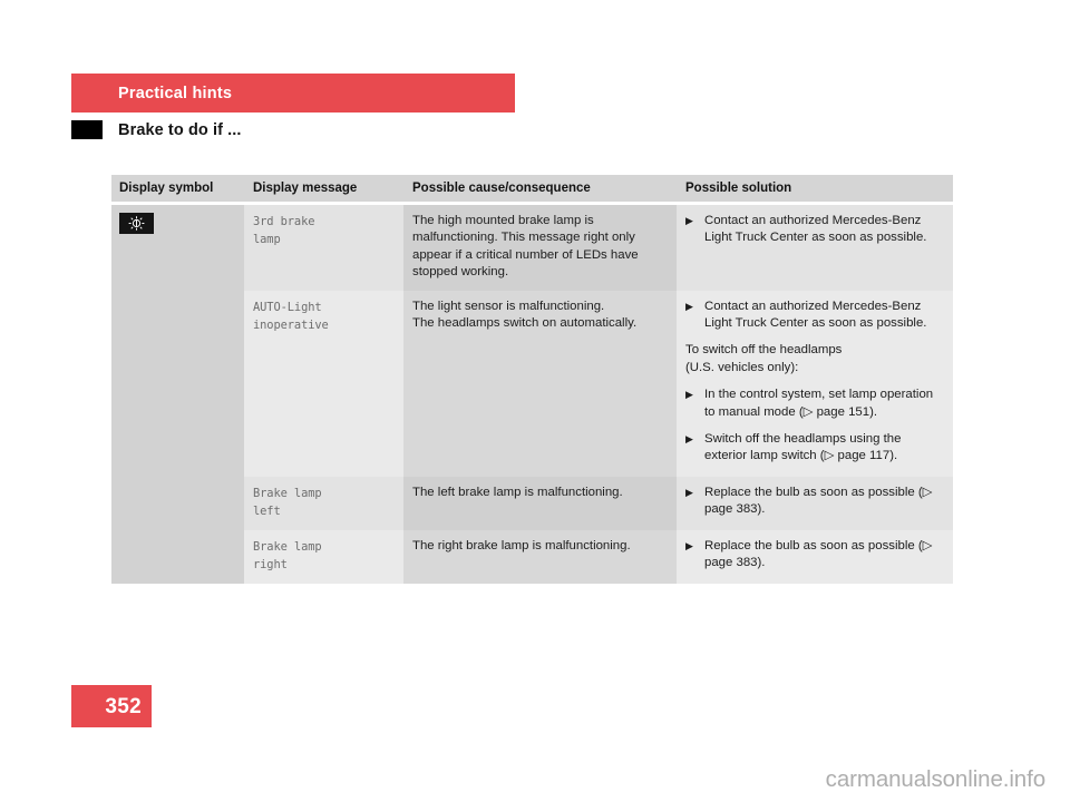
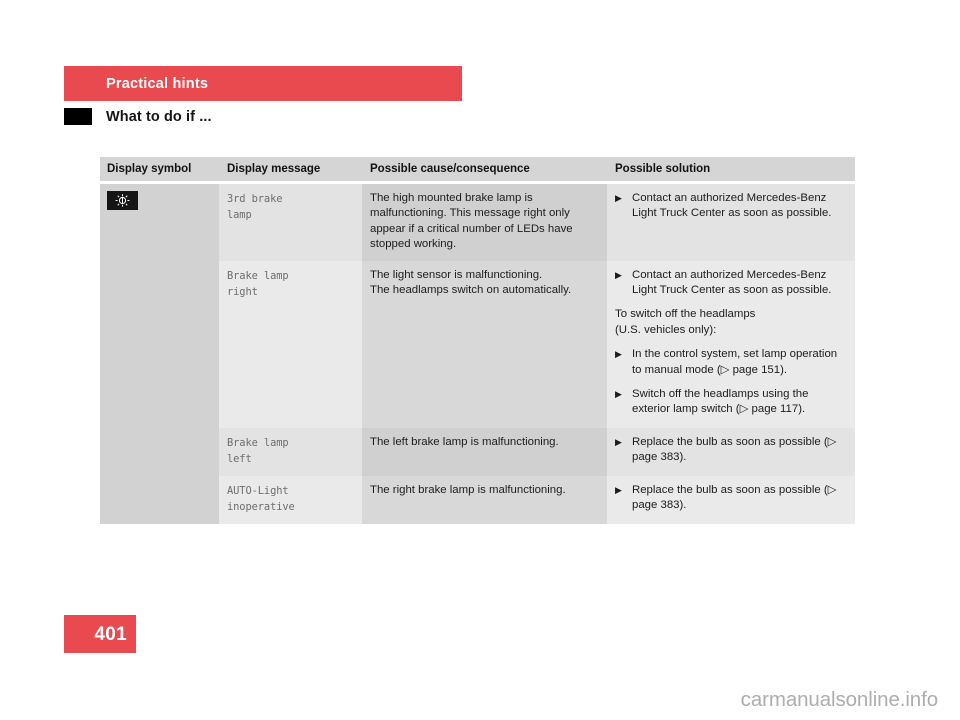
  Practical hints
- Brake to do if ...
+ What to do if ...
  Display symbol	Display message	Possible cause/consequence	Possible solution
  	3rd brake lamp	The high mounted brake lamp is malfunctioning. This message right only appear if a critical number of LEDs have stopped working.	▶ Contact an authorized Mercedes-Benz Light Truck Center as soon as possible.
- AUTO-Light inoperative	The light sensor is malfunctioning. The headlamps switch on automatically.	▶ Contact an authorized Mercedes-Benz Light Truck Center as soon as possible. To switch off the headlamps (U.S. vehicles only): ▶ In the control system, set lamp operation to manual mode (▷ page 151). ▶ Switch off the headlamps using the exterior lamp switch (▷ page 117).
+ Brake lamp right	The light sensor is malfunctioning. The headlamps switch on automatically.	▶ Contact an authorized Mercedes-Benz Light Truck Center as soon as possible. To switch off the headlamps (U.S. vehicles only): ▶ In the control system, set lamp operation to manual mode (▷ page 151). ▶ Switch off the headlamps using the exterior lamp switch (▷ page 117).
  Brake lamp left	The left brake lamp is malfunctioning.	▶ Replace the bulb as soon as possible (▷ page 383).
- Brake lamp right	The right brake lamp is malfunctioning.	▶ Replace the bulb as soon as possible (▷ page 383).
+ AUTO-Light inoperative	The right brake lamp is malfunctioning.	▶ Replace the bulb as soon as possible (▷ page 383).
- 352
+ 401
  carmanualsonline.info
